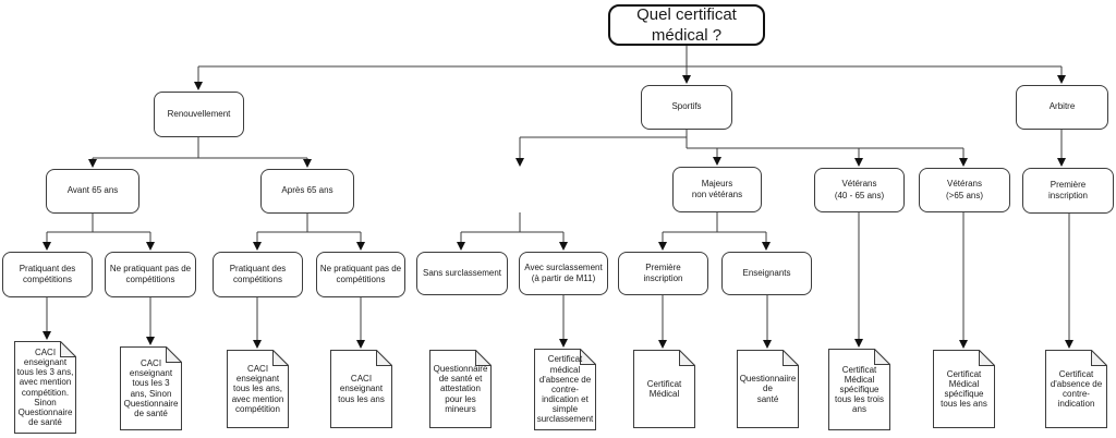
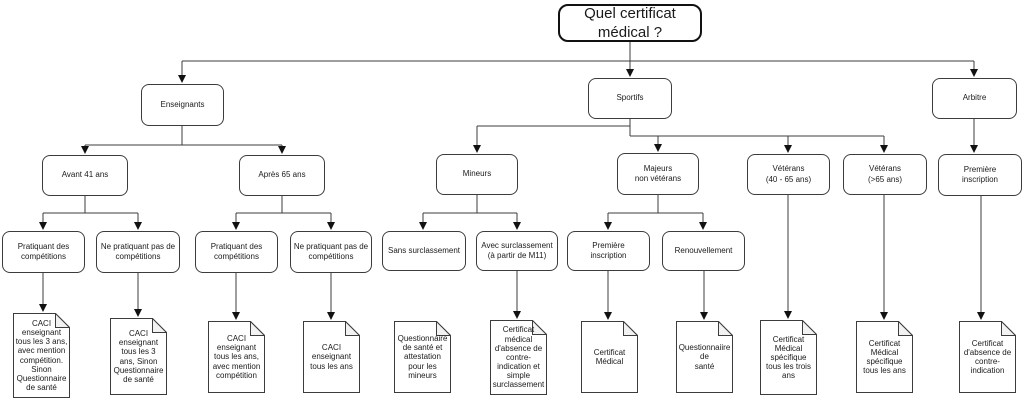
  Quel certificat
  médical ?
- Renouvellement
+ Enseignants
  Sportifs
  Arbitre
- Avant 65 ans
+ Avant 41 ans
  Après 65 ans
+ Mineurs
  Majeurs
  non vétérans
  Vétérans
  (40 - 65 ans)
  Vétérans
  (>65 ans)
  Première
  inscription
  Pratiquant des
  compétitions
  Ne pratiquant pas de
  compétitions
  Pratiquant des
  compétitions
  Ne pratiquant pas de
  compétitions
  Sans surclassement
  Avec surclassement
  (à partir de M11)
  Première
  inscription
- Enseignants
+ Renouvellement
  CACI
  enseignant
  tous les 3 ans,
  avec mention
  compétition.
  Sinon
  Questionnaire
  de santé
  CACI
  enseignant
  tous les 3
  ans, Sinon
  Questionnaire
  de santé
  CACI
  enseignant
  tous les ans,
  avec mention
  compétition
  CACI
  enseignant
  tous les ans
  Questionnaire
  de santé et
  attestation
  pour les
  mineurs
  Certificat
  médical
  d'absence de
  contre-
  indication et
  simple
  surclassement
  Certificat
  Médical
  Questionnaiire
  de
  santé
  Certificat
  Médical
  spécifique
  tous les trois
  ans
  Certificat
  Médical
  spécifique
  tous les ans
  Certificat
  d'absence de
  contre-
  indication
